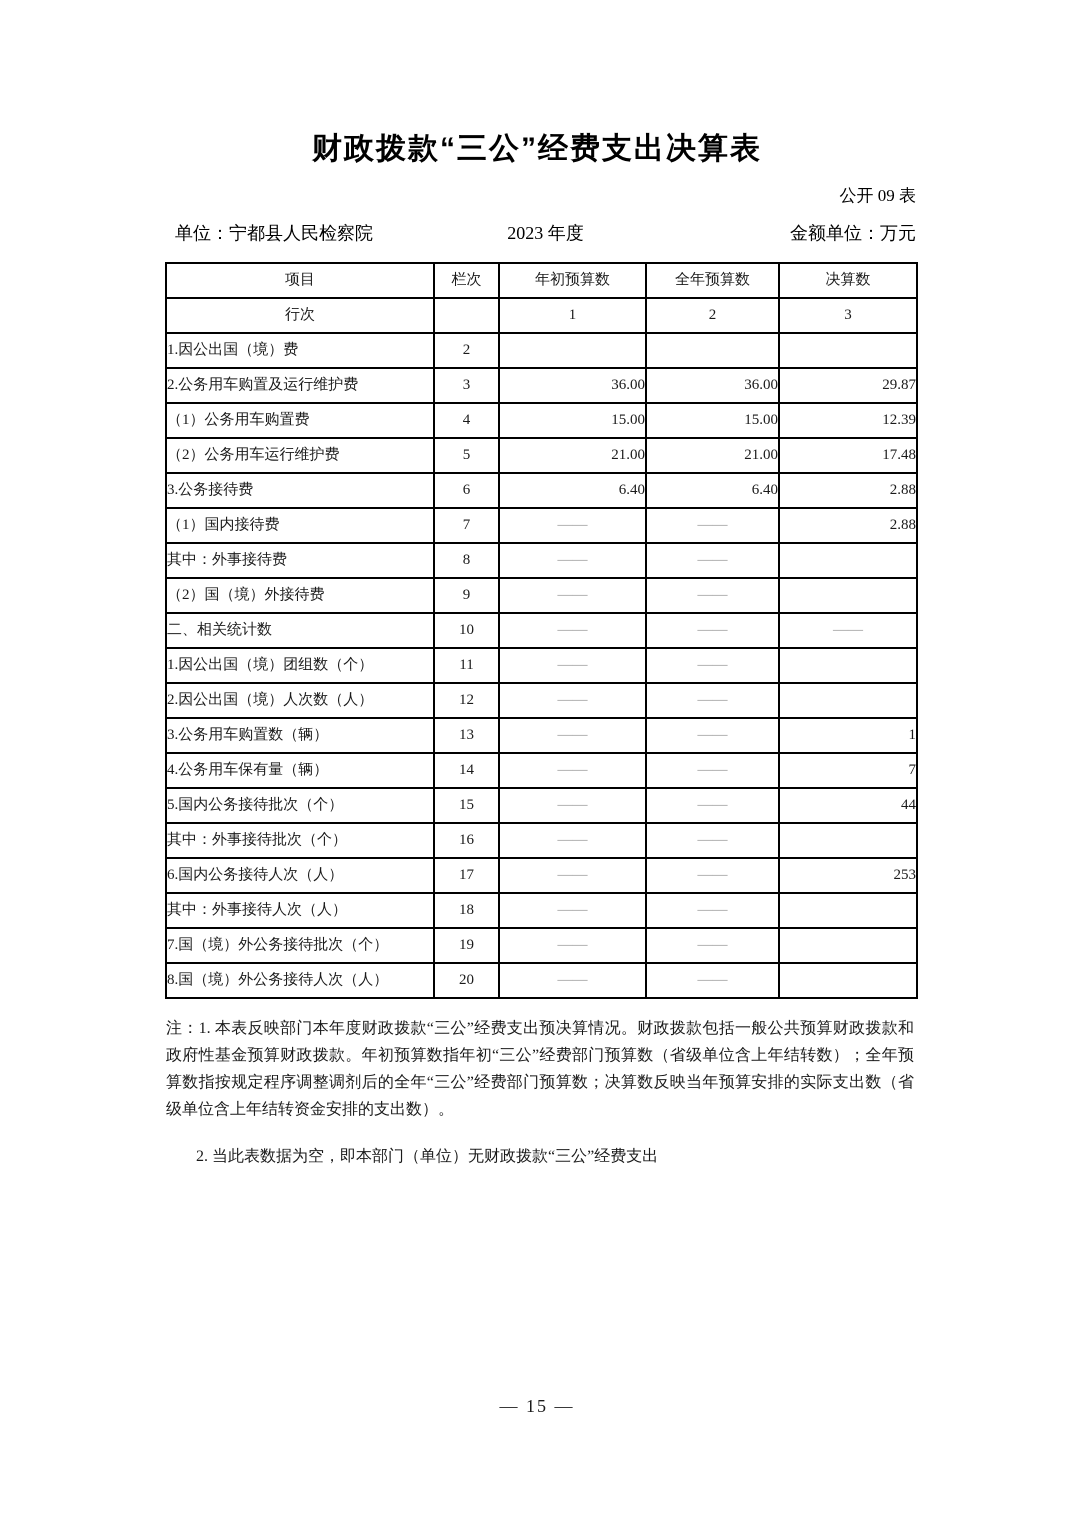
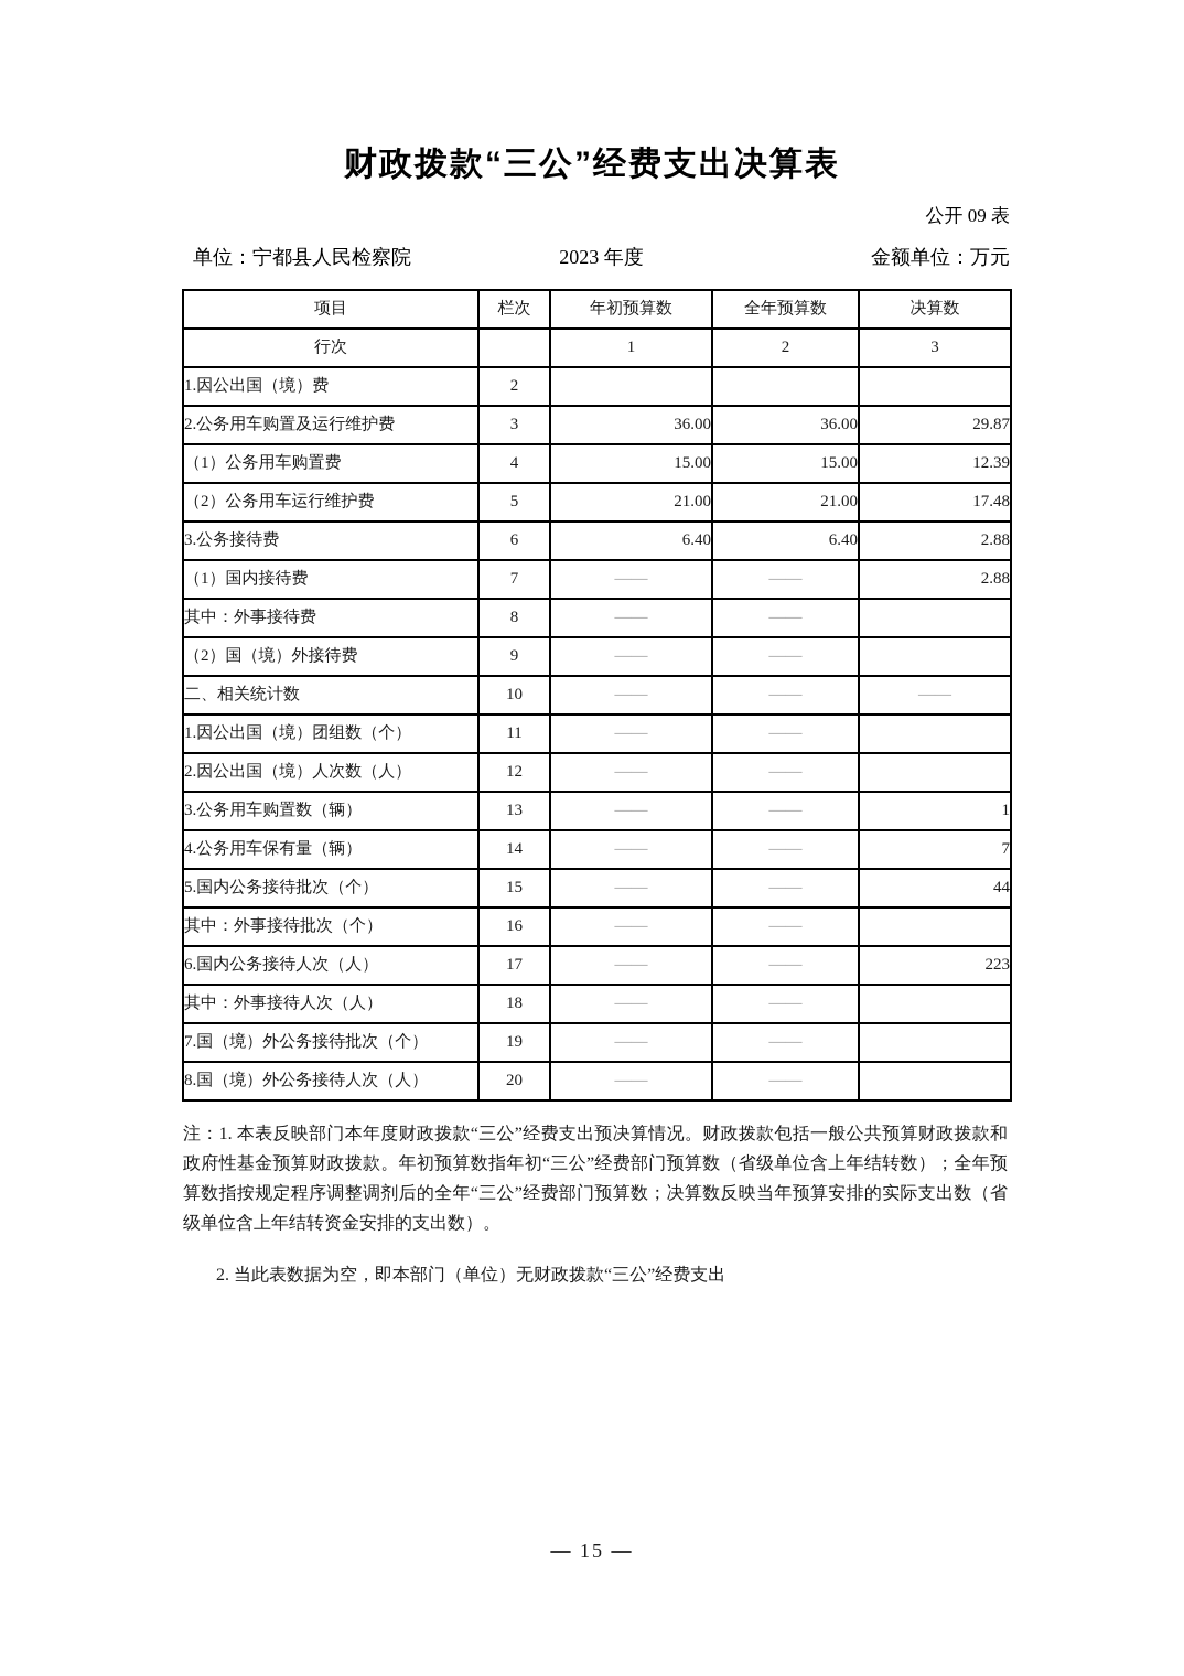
  财政拨款“三公”经费支出决算表
  公开 09 表
  单位：宁都县人民检察院
  2023 年度
  金额单位：万元
  项目	栏次	年初预算数	全年预算数	决算数
  行次		1	2	3
  1.因公出国（境）费	2
  2.公务用车购置及运行维护费	3	36.00	36.00	29.87
  （1）公务用车购置费	4	15.00	15.00	12.39
  （2）公务用车运行维护费	5	21.00	21.00	17.48
  3.公务接待费	6	6.40	6.40	2.88
  （1）国内接待费	7	——	——	2.88
  其中：外事接待费	8	——	——
  （2）国（境）外接待费	9	——	——
  二、相关统计数	10	——	——	——
  1.因公出国（境）团组数（个）	11	——	——
  2.因公出国（境）人次数（人）	12	——	——
  3.公务用车购置数（辆）	13	——	——	1
  4.公务用车保有量（辆）	14	——	——	7
  5.国内公务接待批次（个）	15	——	——	44
  其中：外事接待批次（个）	16	——	——
- 6.国内公务接待人次（人）	17	——	——	253
+ 6.国内公务接待人次（人）	17	——	——	223
  其中：外事接待人次（人）	18	——	——
  7.国（境）外公务接待批次（个）	19	——	——
  8.国（境）外公务接待人次（人）	20	——	——
  注：1. 本表反映部门本年度财政拨款“三公”经费支出预决算情况。财政拨款包括一般公共预算财政拨款和政府性基金预算财政拨款。年初预算数指年初“三公”经费部门预算数（省级单位含上年结转数）；全年预算数指按规定程序调整调剂后的全年“三公”经费部门预算数；决算数反映当年预算安排的实际支出数（省级单位含上年结转资金安排的支出数）。
  2. 当此表数据为空，即本部门（单位）无财政拨款“三公”经费支出
  — 15 —
